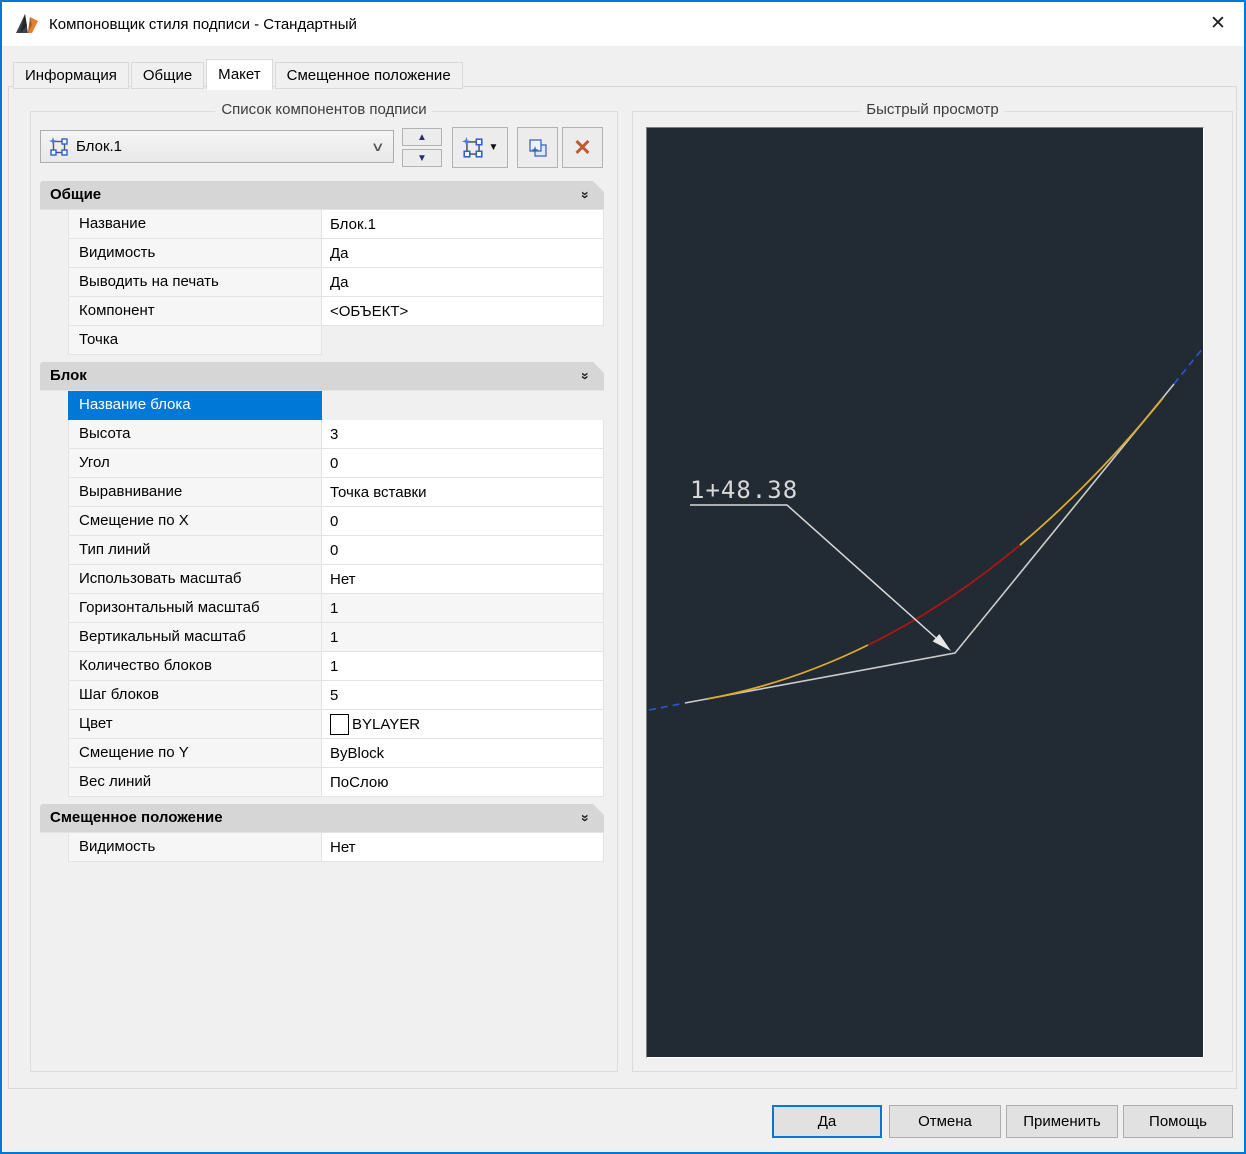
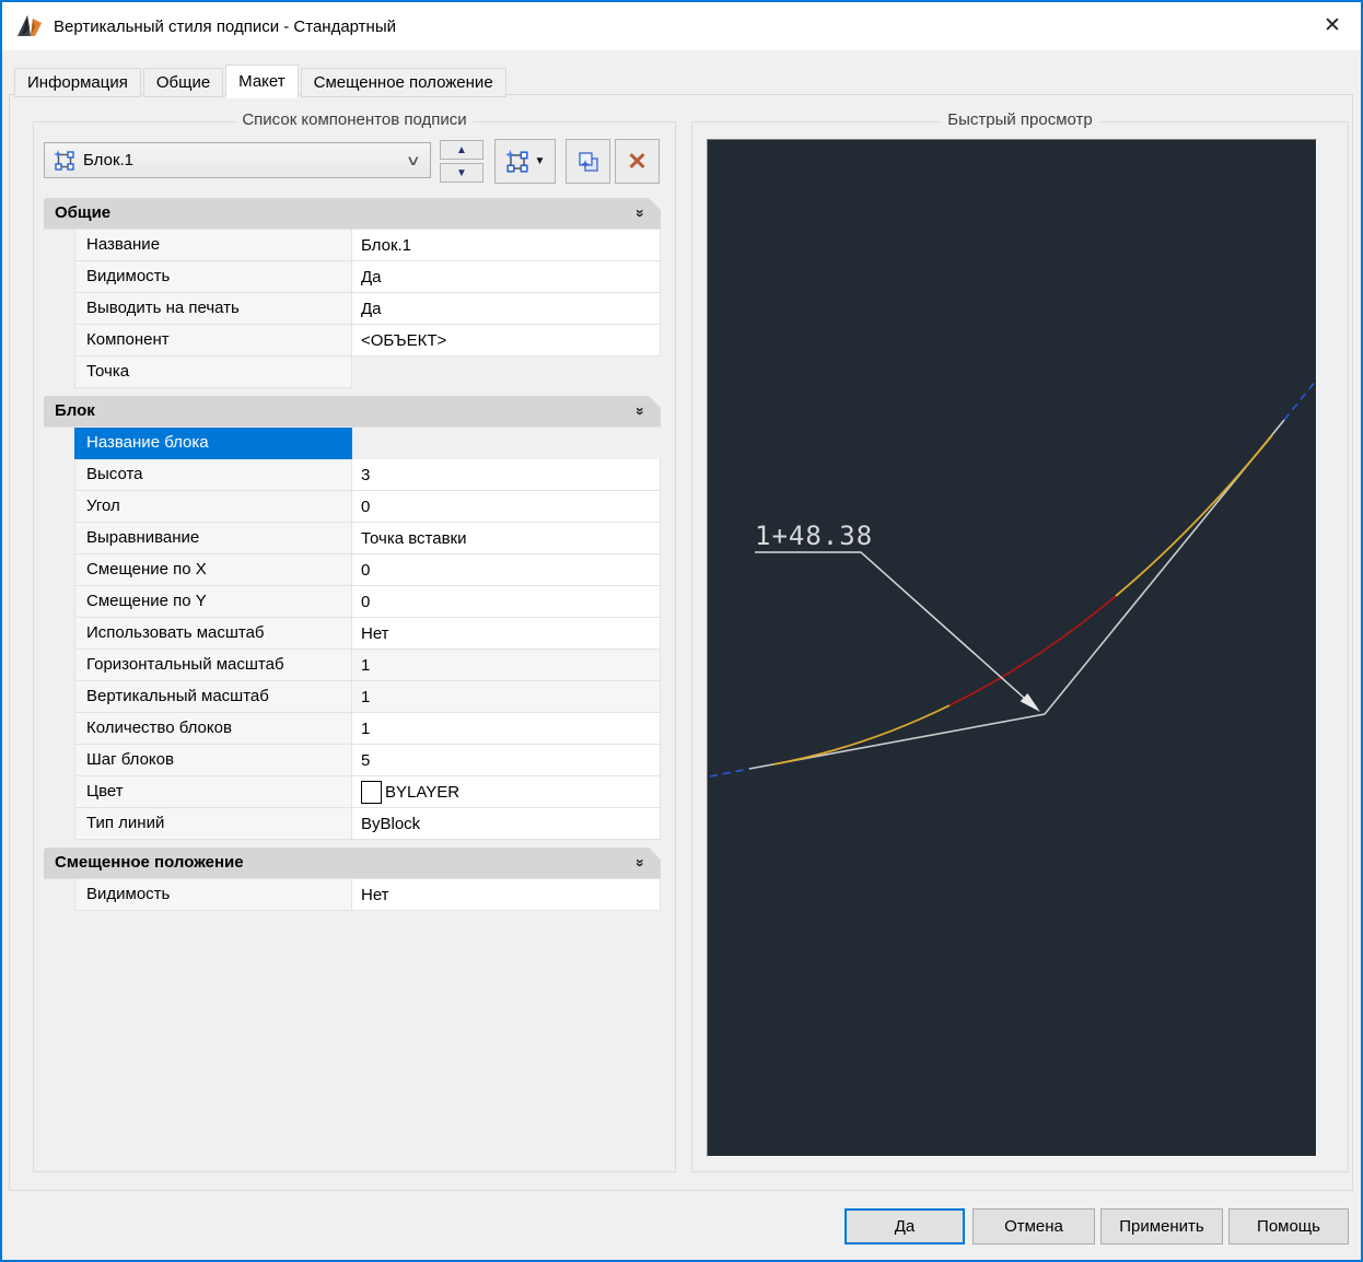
- Компоновщик стиля подписи - Стандартный
+ Вертикальный стиля подписи - Стандартный
  ✕
  Информация
  Общие
  Макет
  Смещенное положение
  Список компонентов подписи
  Блок.1
  ∨
  ▲
  ▼
  ▼
  ✕
  Общие
  Название
  Блок.1
  Видимость
  Да
  Выводить на печать
  Да
  Компонент
  <ОБЪЕКТ>
  Точка
  Блок
  Название блока
  Высота
  3
  Угол
  0
  Выравнивание
  Точка вставки
  Смещение по X
  0
- Тип линий
+ Смещение по Y
  0
  Использовать масштаб
  Нет
  Горизонтальный масштаб
  1
  Вертикальный масштаб
  1
  Количество блоков
  1
  Шаг блоков
  5
  Цвет
  BYLAYER
- Смещение по Y
+ Тип линий
  ByBlock
- Вес линий
- ПоСлою
  Смещенное положение
  Видимость
  Нет
  Быстрый просмотр
  1+48.38
  Да
  Отмена
  Применить
  Помощь
